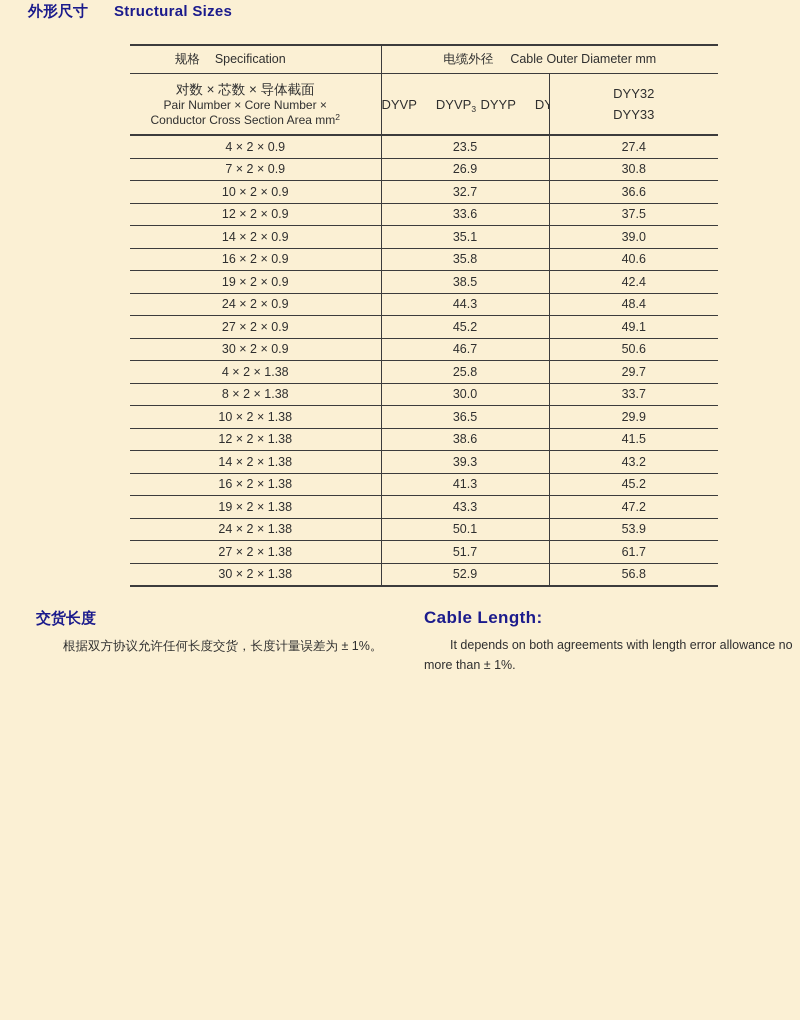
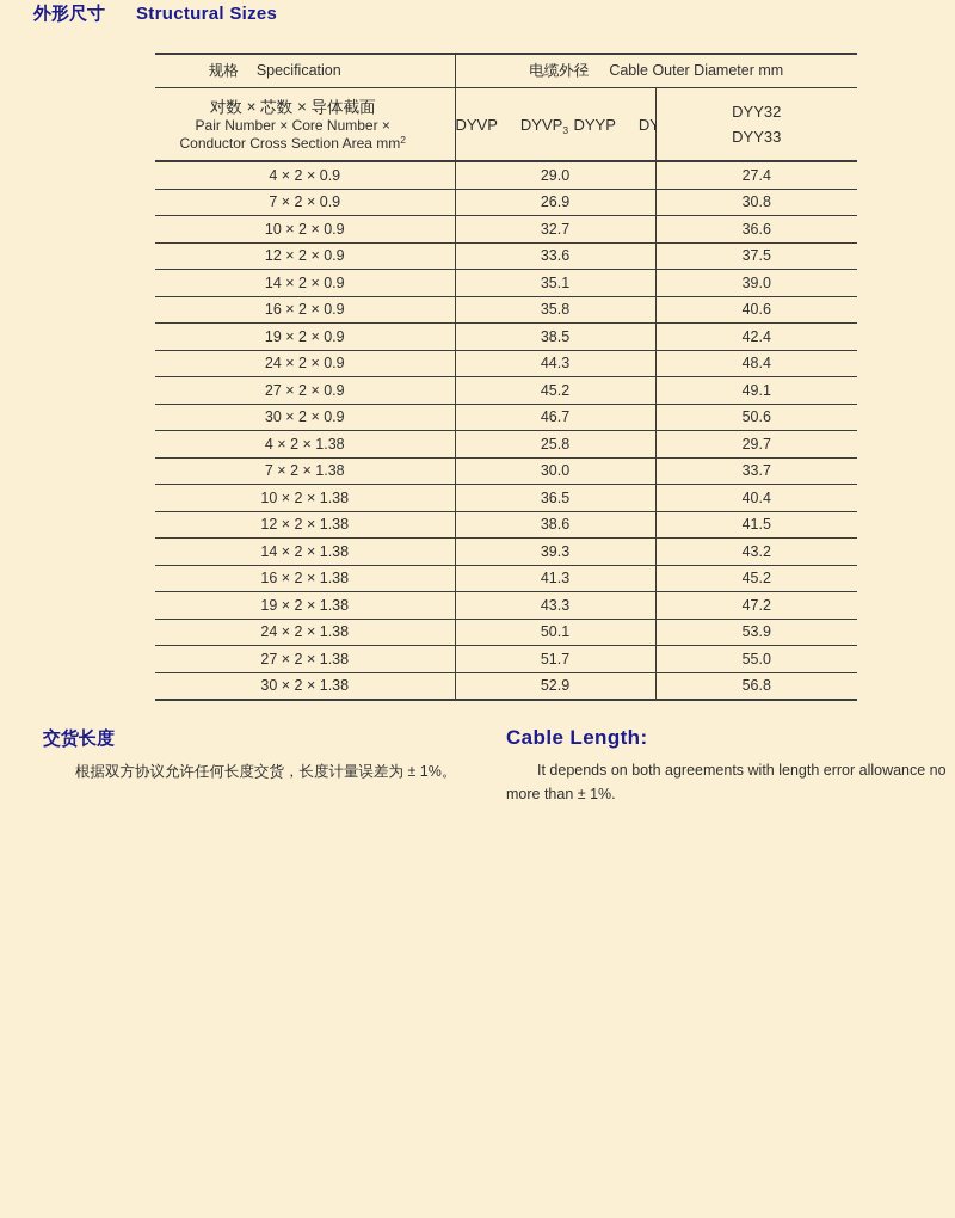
  外形尺寸 Structural Sizes
  规格 Specification	电缆外径 Cable Outer Diameter mm
  对数 × 芯数 × 导体截面 Pair Number × Core Number × Conductor Cross Section Area mm2	DYVP DYVP3 DYYP D	DYY32 DYY33
- 4 × 2 × 0.9	23.5	27.4
+ 4 × 2 × 0.9	29.0	27.4
  7 × 2 × 0.9	26.9	30.8
  10 × 2 × 0.9	32.7	36.6
  12 × 2 × 0.9	33.6	37.5
  14 × 2 × 0.9	35.1	39.0
  16 × 2 × 0.9	35.8	40.6
  19 × 2 × 0.9	38.5	42.4
  24 × 2 × 0.9	44.3	48.4
  27 × 2 × 0.9	45.2	49.1
  30 × 2 × 0.9	46.7	50.6
  4 × 2 × 1.38	25.8	29.7
- 8 × 2 × 1.38	30.0	33.7
+ 7 × 2 × 1.38	30.0	33.7
- 10 × 2 × 1.38	36.5	29.9
+ 10 × 2 × 1.38	36.5	40.4
  12 × 2 × 1.38	38.6	41.5
  14 × 2 × 1.38	39.3	43.2
  16 × 2 × 1.38	41.3	45.2
  19 × 2 × 1.38	43.3	47.2
  24 × 2 × 1.38	50.1	53.9
- 27 × 2 × 1.38	51.7	61.7
+ 27 × 2 × 1.38	51.7	55.0
  30 × 2 × 1.38	52.9	56.8
  交货长度
  根据双方协议允许任何长度交货，长度计量误差为 ± 1%。
  Cable Length:
  It depends on both agreements with length error allowance no more than ± 1%.
